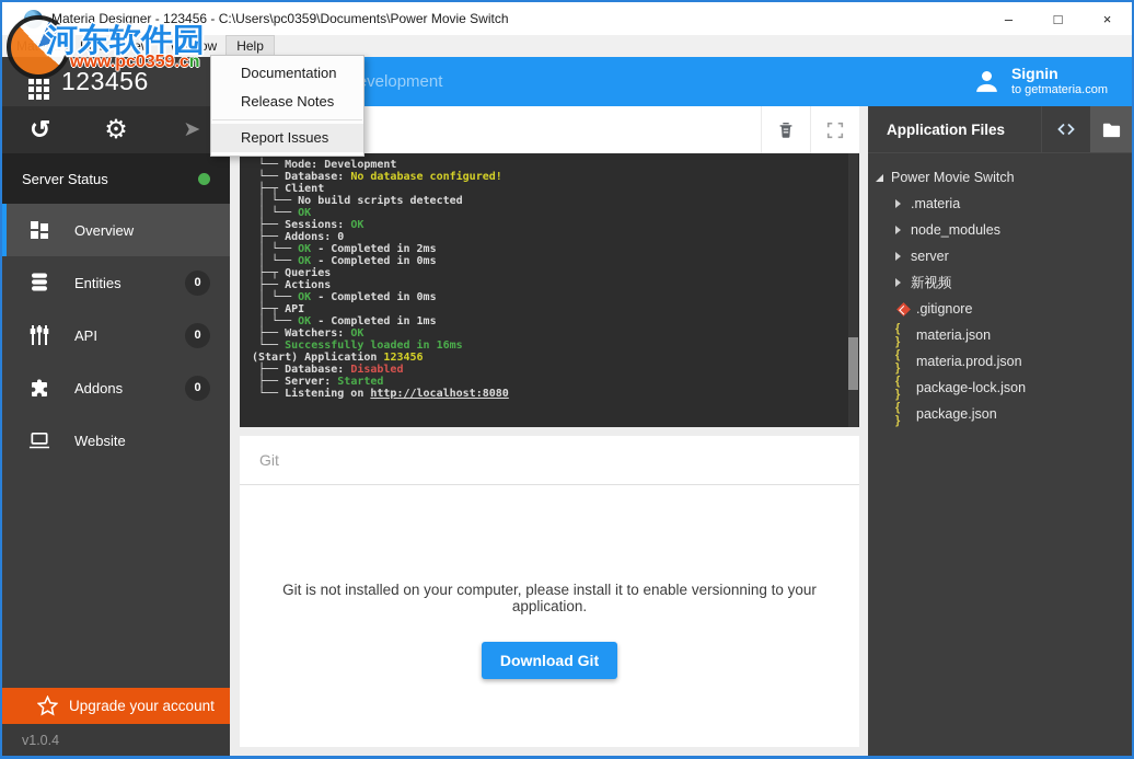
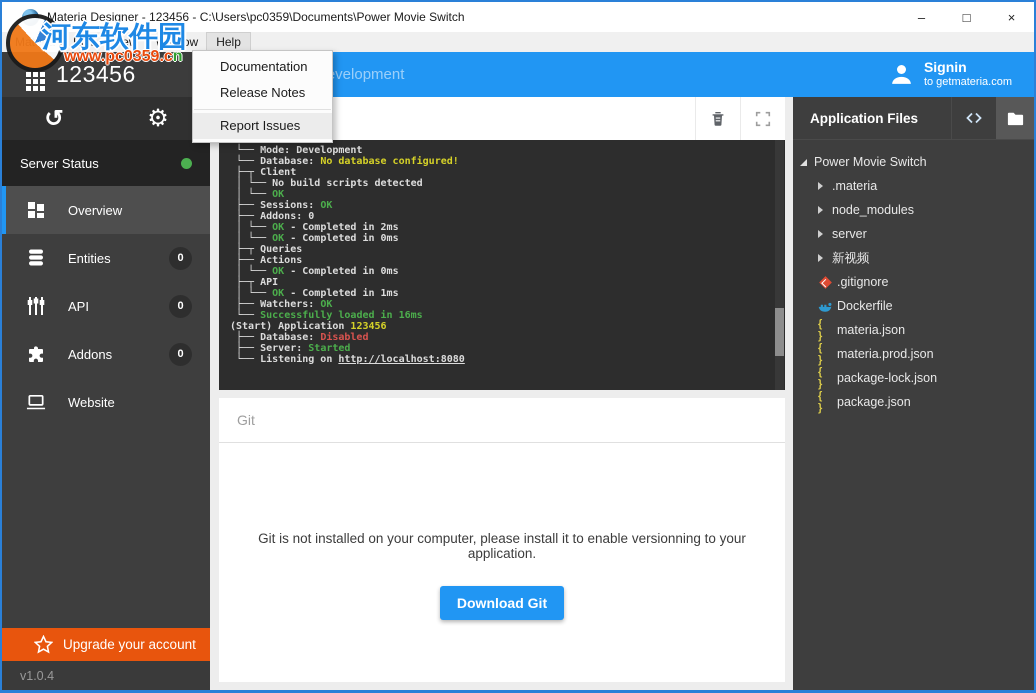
  Materia Designer - 123456 - C:\Users\pc0359\Documents\Power Movie Switch
  –
  □
  ×
  Edit
  View
  Window
  Help
  123456
  ↺
  ⚙
- ➤
  Server Status
  Overview
  Entities
  0
  API
  0
  Addons
  0
  Website
  Upgrade your account
  v1.0.4
  velopment
  Signin
  to getmateria.com
  └── Mode: Development
  └── Database: No database configured!
  ├─┬ Client
  │ └── No build scripts detected
  │ └── OK
  ├── Sessions: OK
  ├── Addons: 0
  │ └── OK - Completed in 2ms
  │ └── OK - Completed in 0ms
  ├─┬ Queries
  ├── Actions
  │ └── OK - Completed in 0ms
  ├─┬ API
  │ └── OK - Completed in 1ms
  ├── Watchers: OK
  └── Successfully loaded in 16ms
  (Start) Application 123456
  ├── Database: Disabled
  ├── Server: Started
  └── Listening on http://localhost:8080
  Git
  Git is not installed on your computer, please install it to enable versionning to your application.
  Download Git
  Application Files
  Power Movie Switch
  .materia
  node_modules
  server
  新视频
  .gitignore
+ Dockerfile
  { }
  materia.json
  { }
  materia.prod.json
  { }
  package-lock.json
  { }
  package.json
  Documentation
  Release Notes
  Report Issues
  河东软件园
  www.pc0359.cn
